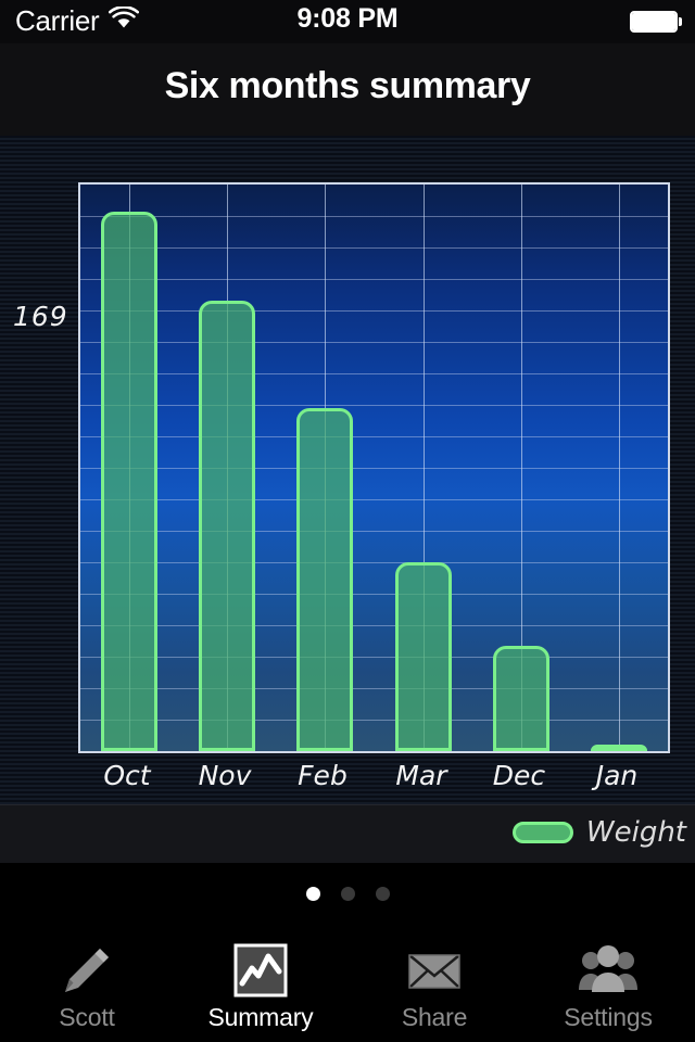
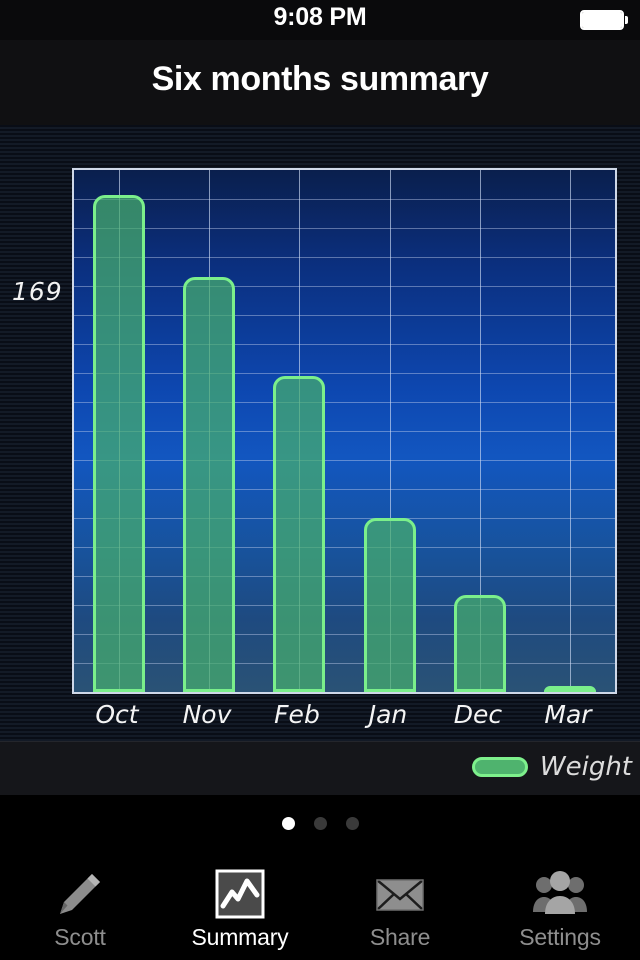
- Carrier
  9:08 PM
  Six months summary
  169
  Oct
  Nov
  Feb
- Mar
+ Jan
  Dec
- Jan
+ Mar
  Weight
  Scott
  Summary
  Share
  Settings
